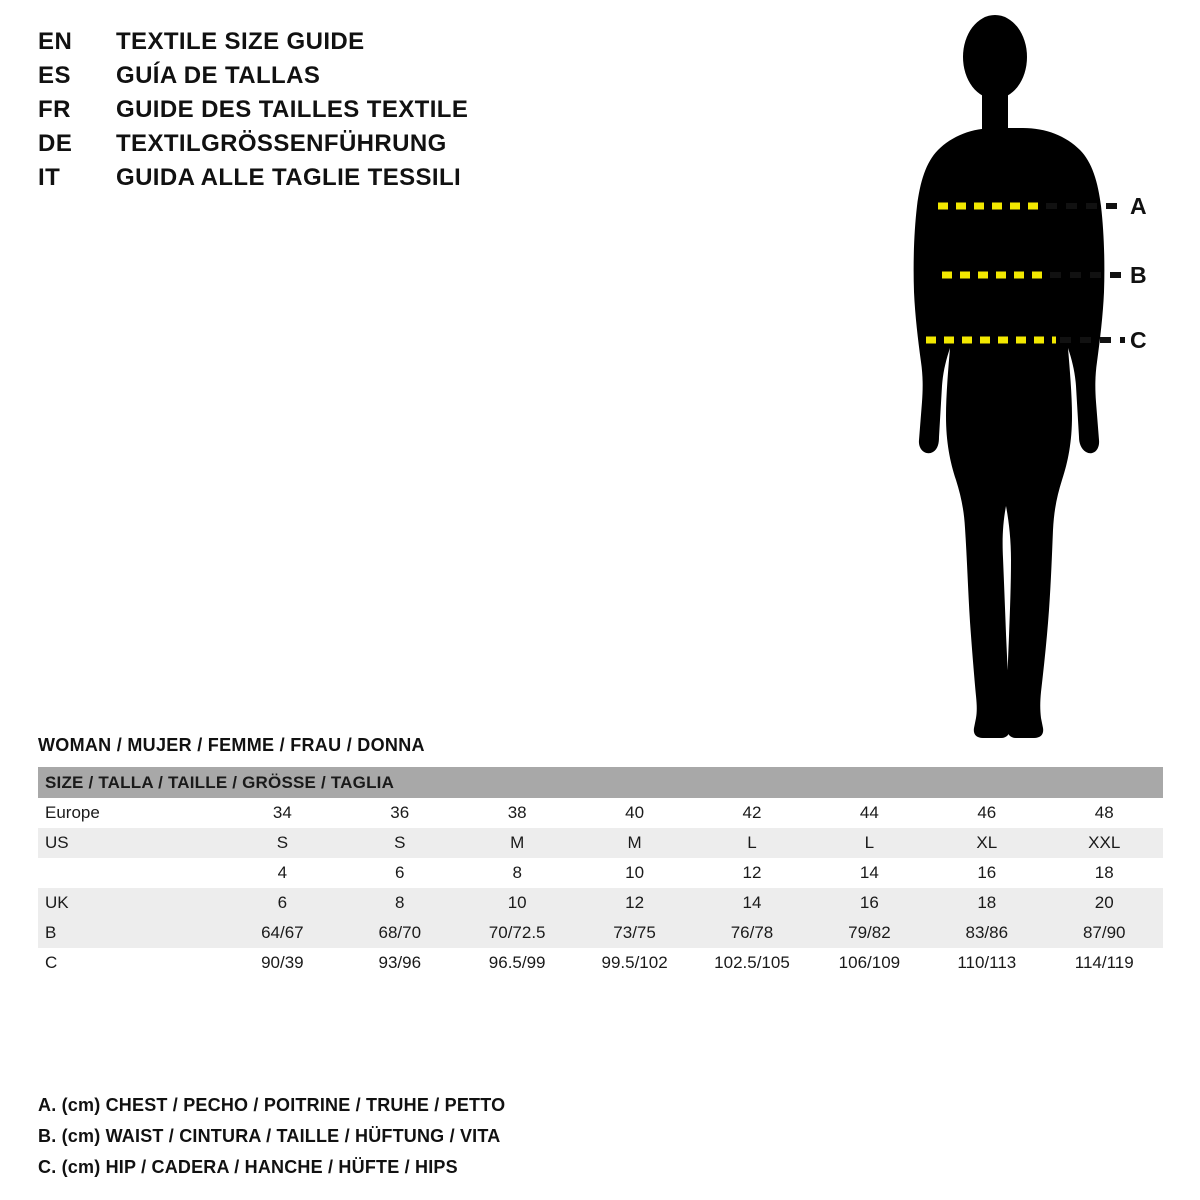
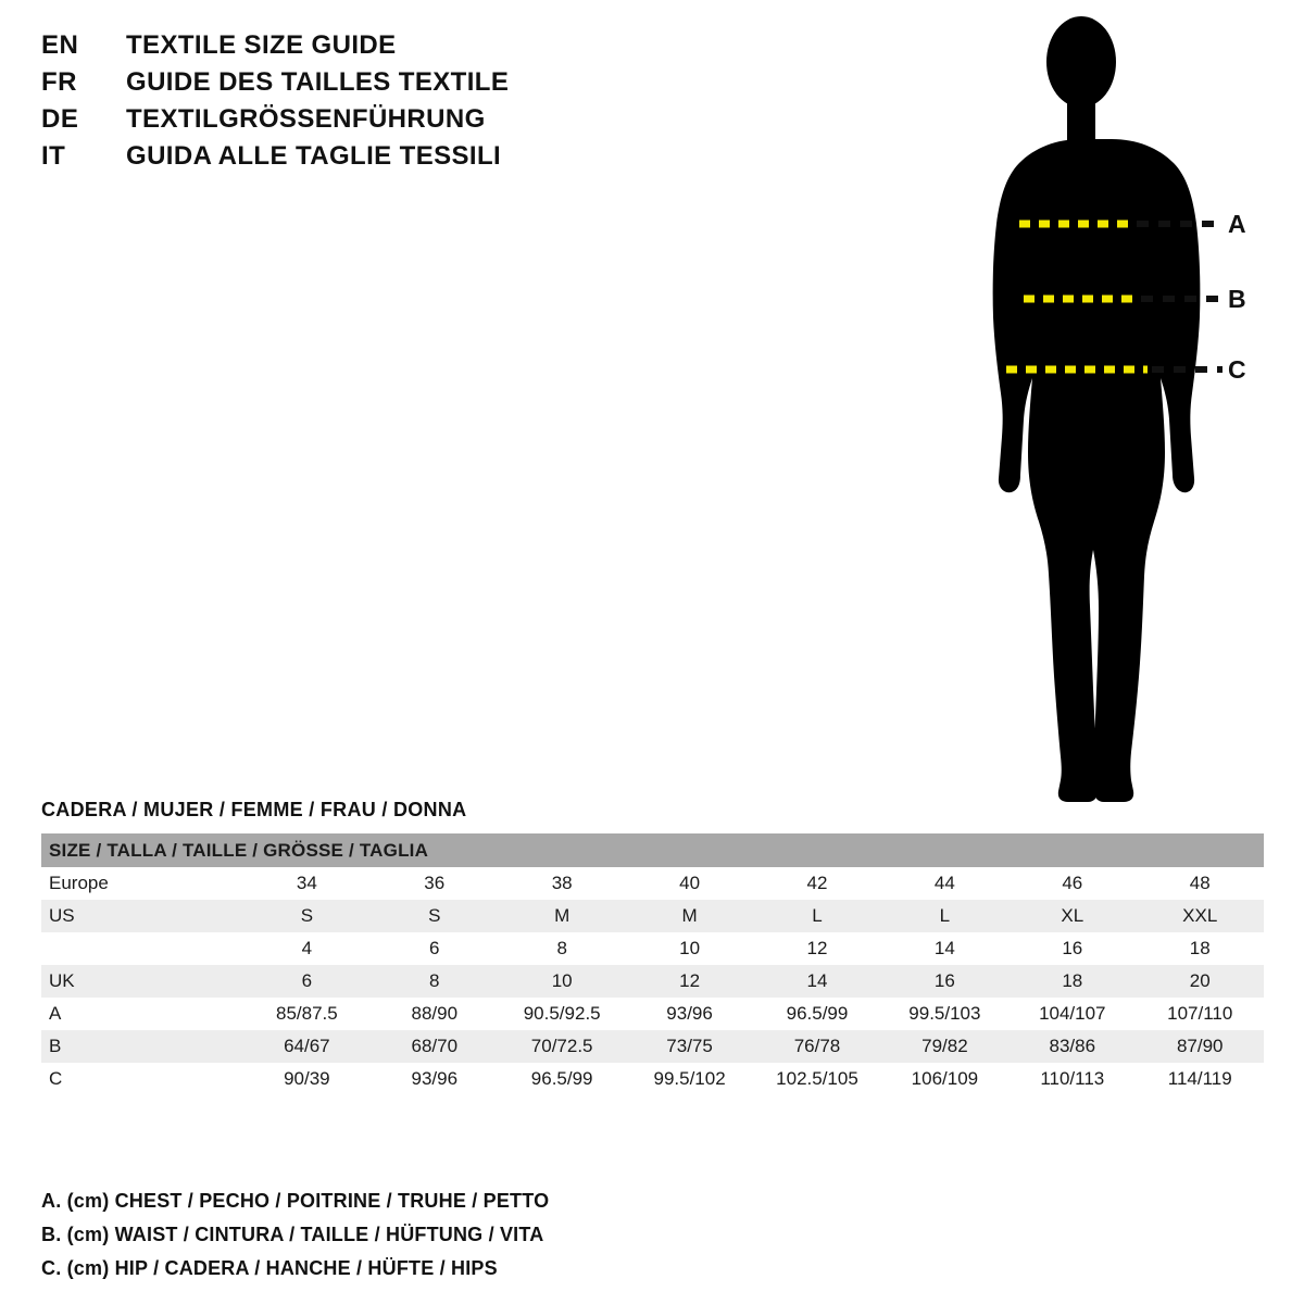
  EN
  TEXTILE SIZE GUIDE
- ES
- GUÍA DE TALLAS
  FR
  GUIDE DES TAILLES TEXTILE
  DE
  TEXTILGRÖSSENFÜHRUNG
  IT
  GUIDA ALLE TAGLIE TESSILI
  A
  B
  C
- WOMAN / MUJER / FEMME / FRAU / DONNA
+ CADERA / MUJER / FEMME / FRAU / DONNA
  SIZE / TALLA / TAILLE / GRÖSSE / TAGLIA
  Europe	34	36	38	40	42	44	46	48
  US	S	S	M	M	L	L	XL	XXL
  	4	6	8	10	12	14	16	18
  UK	6	8	10	12	14	16	18	20
+ A	85/87.5	88/90	90.5/92.5	93/96	96.5/99	99.5/103	104/107	107/110
  B	64/67	68/70	70/72.5	73/75	76/78	79/82	83/86	87/90
  C	90/39	93/96	96.5/99	99.5/102	102.5/105	106/109	110/113	114/119
  A. (cm) CHEST / PECHO / POITRINE / TRUHE / PETTO
  B. (cm) WAIST / CINTURA / TAILLE / HÜFTUNG / VITA
  C. (cm) HIP / CADERA / HANCHE / HÜFTE / HIPS
